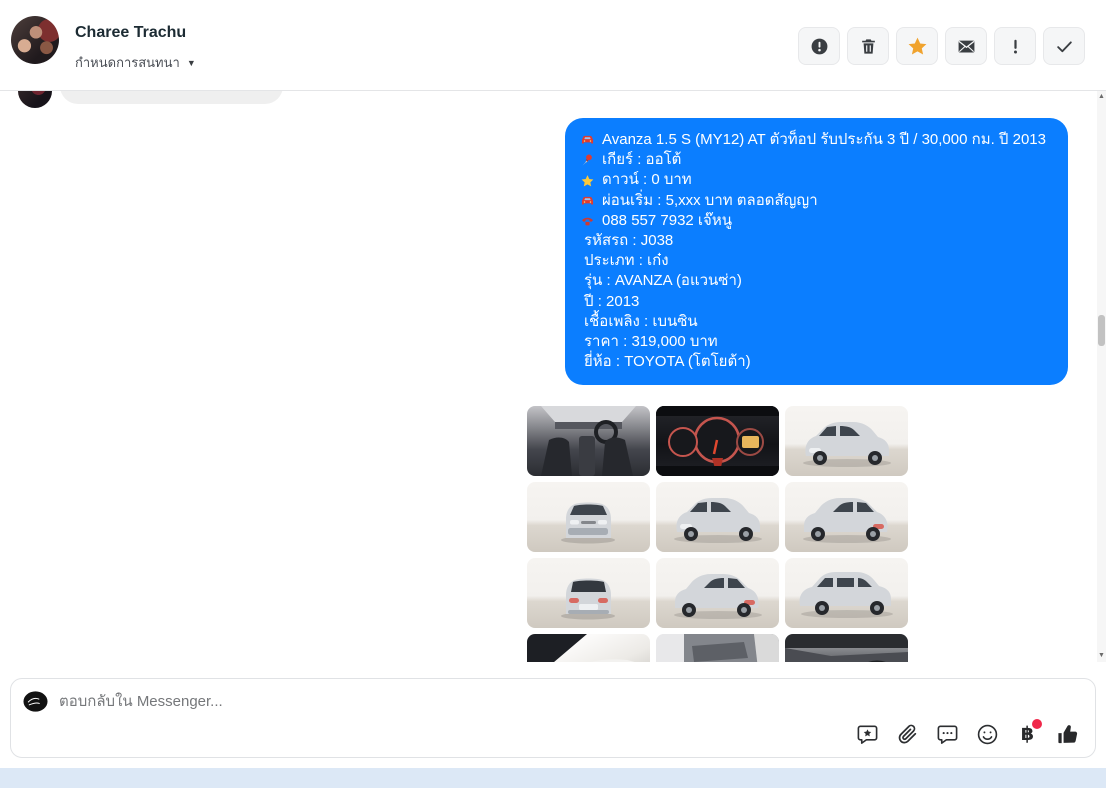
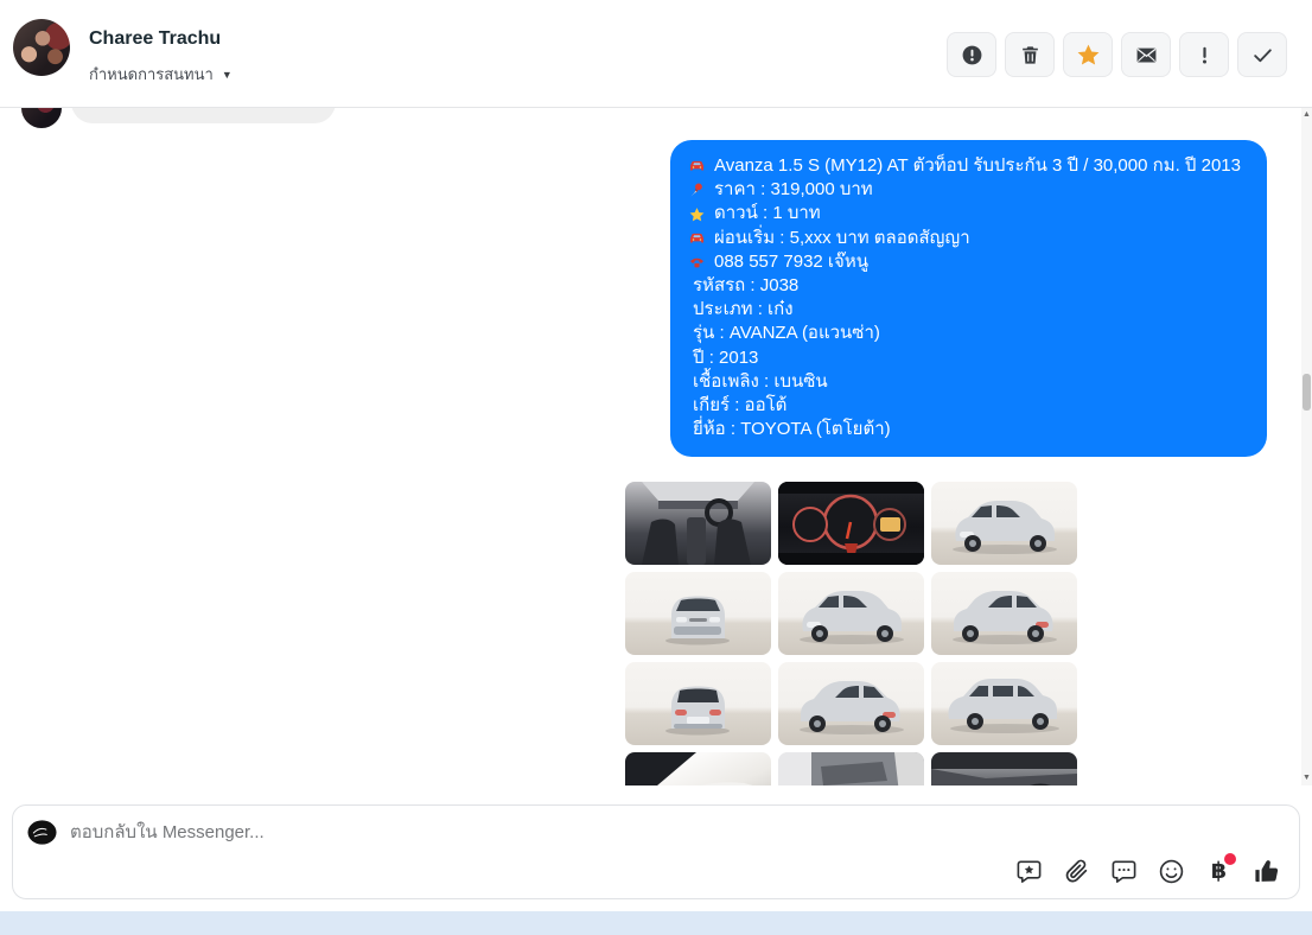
  Charee Trachu
  กำหนดการสนทนา
  ▼
  Avanza 1.5 S (MY12) AT ตัวท็อป รับประกัน 3 ปี / 30,000 กม. ปี 2013
- เกียร์ : ออโต้
+ ราคา : 319,000 บาท
- ดาวน์ : 0 บาท
+ ดาวน์ : 1 บาท
  ผ่อนเริ่ม : 5,xxx บาท ตลอดสัญญา
  088 557 7932 เจ๊หนู
  รหัสรถ : J038
  ประเภท : เก๋ง
  รุ่น : AVANZA (อแวนซ่า)
  ปี : 2013
  เชื้อเพลิง : เบนซิน
- ราคา : 319,000 บาท
+ เกียร์ : ออโต้
  ยี่ห้อ : TOYOTA (โตโยต้า)
  ตอบกลับใน Messenger...
  ฿
